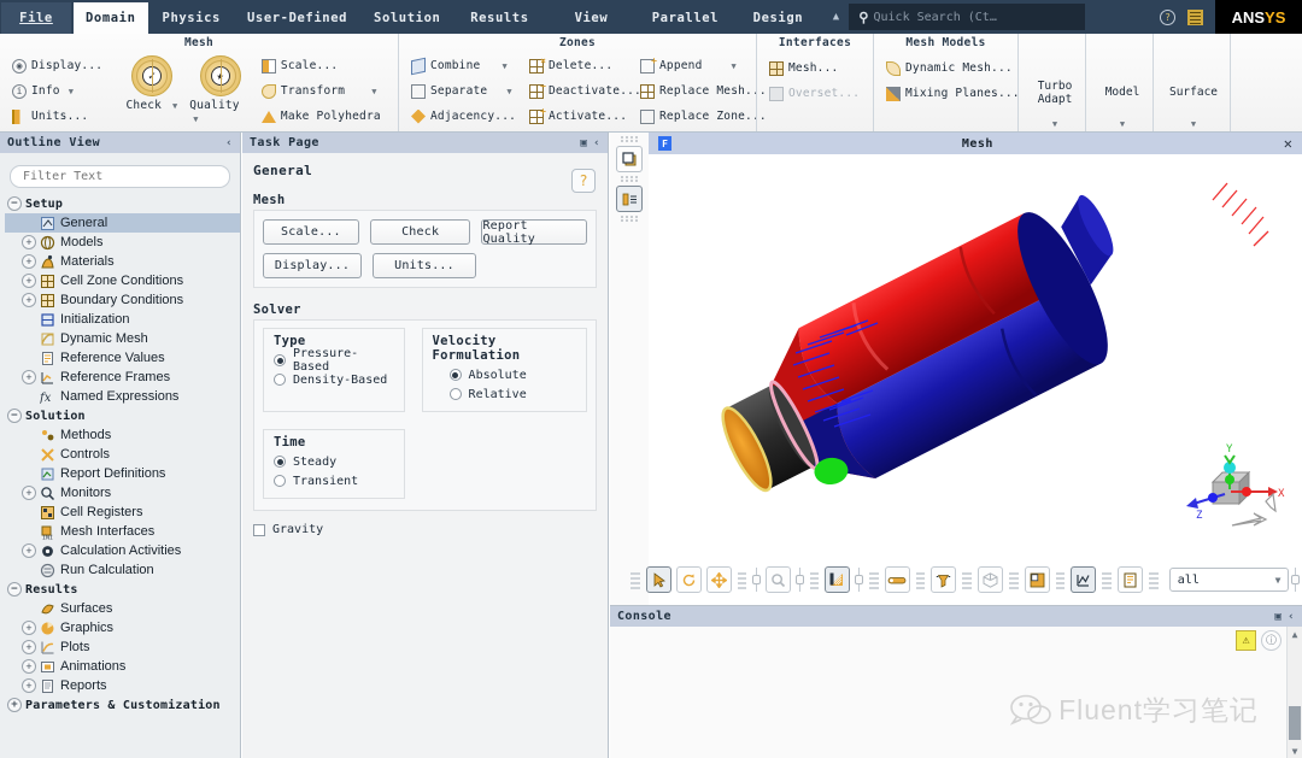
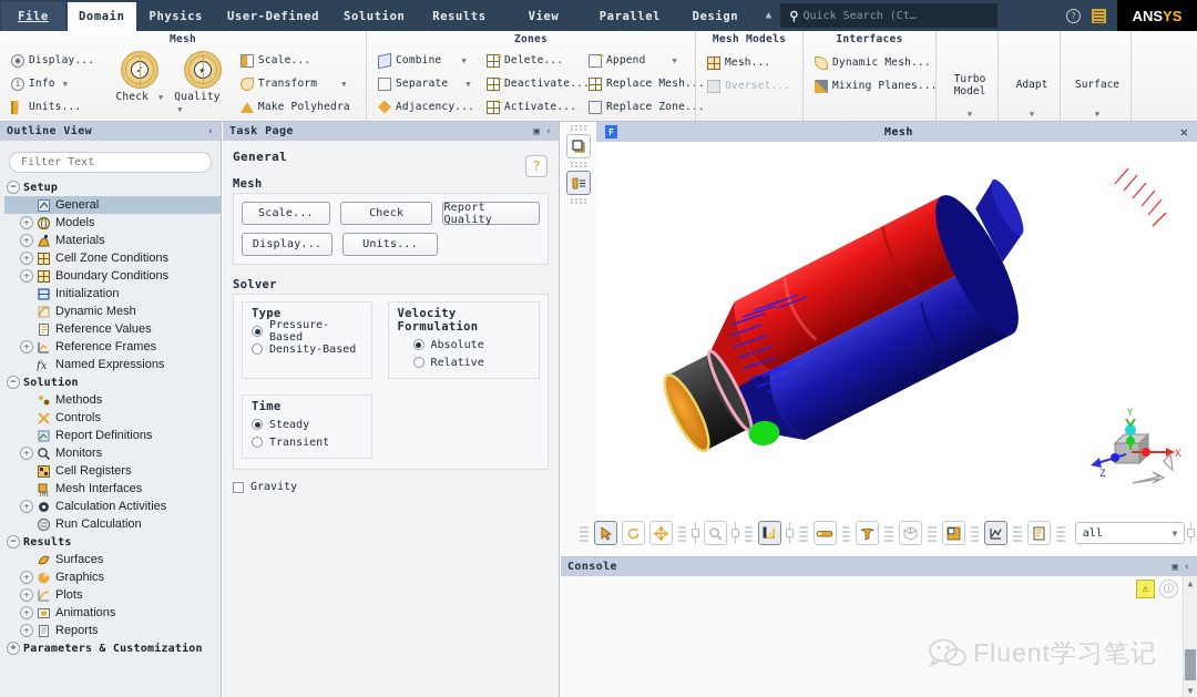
  File
  Domain
  Physics
  User-Defined
  Solution
  Results
  View
  Parallel
  Design
  ▲
  ⚲
  Quick Search (Ct…
  ?
  ANS
  YS
  Mesh
  ◉
  Display...
  i
  Info
  ▼
  Units...
  Check ▼
  Quality ▼
  Scale...
  Transform
  ▼
  Make Polyhedra
  Zones
  Combine
  ▼
  Separate
  ▼
  Adjacency...
  ×
  Delete...
  −
  Deactivate...
  +
  Activate...
  +
  Append
  ▼
  Replace Mesh...
  Replace Zone...
- Interfaces
+ Mesh Models
  Mesh...
  Overset...
- Mesh Models
+ Interfaces
  Dynamic Mesh...
  Mixing Planes...
  Turbo
- Adapt
+ Model
  ▼
- Model
+ Adapt
  ▼
  Surface
  ▼
  Outline View
  ‹
  Filter Text
  −
  Setup
  General
  +
  Models
  +
  Materials
  +
  Cell Zone Conditions
  +
  Boundary Conditions
  Initialization
  Dynamic Mesh
  Reference Values
  +
  Reference Frames
  fx
  Named Expressions
  −
  Solution
  Methods
  Controls
  Report Definitions
  +
  Monitors
  Cell Registers
  Mesh Interfaces
  +
  Calculation Activities
  Run Calculation
  −
  Results
  Surfaces
  +
  Graphics
  +
  Plots
  +
  Animations
  +
  Reports
  +
  Parameters & Customization
  Task Page
  ▣
  ‹
  General
  ?
  Mesh
  Scale...
  Check
  Report Quality
  Display...
  Units...
  Solver
  Type
  Pressure-Based
  Density-Based
  Velocity Formulation
  Absolute
  Relative
  Time
  Steady
  Transient
  Gravity
  F
  Mesh
  ✕
  X
  Y
  Z
  all
  ▼
  Console
  ▣
  ‹
  ⚠
  ⓘ
  ▲
  ▼
  Fluent学习笔记
